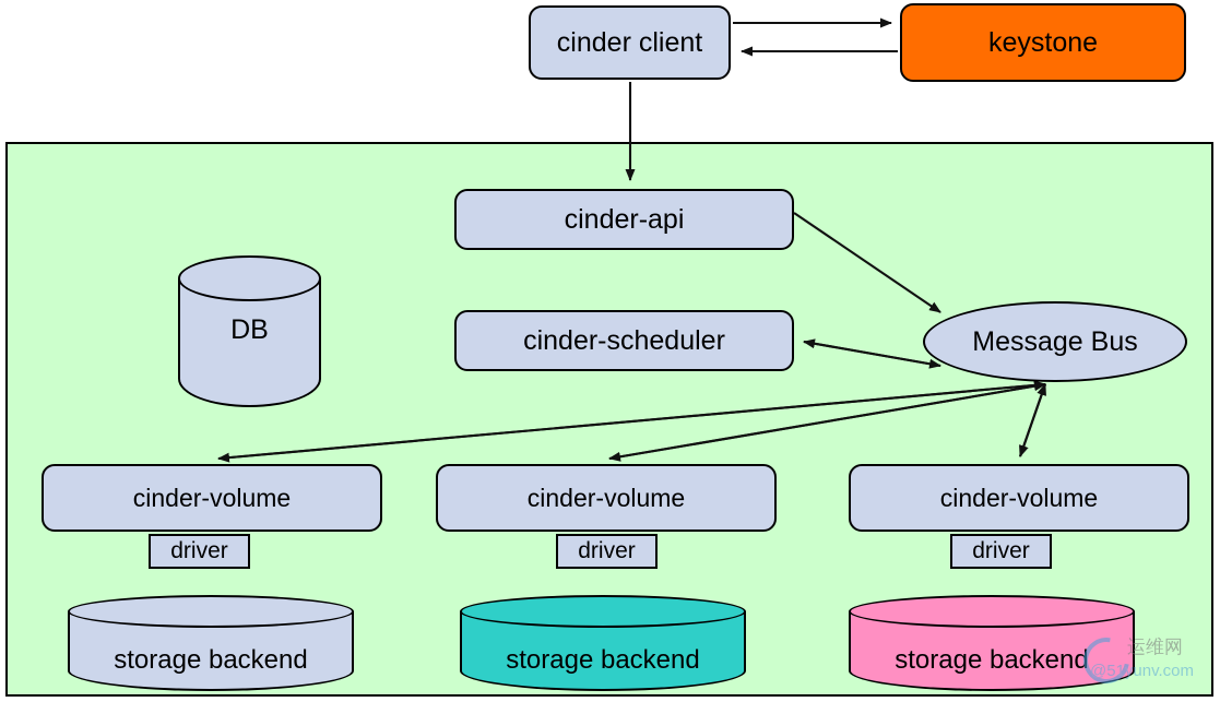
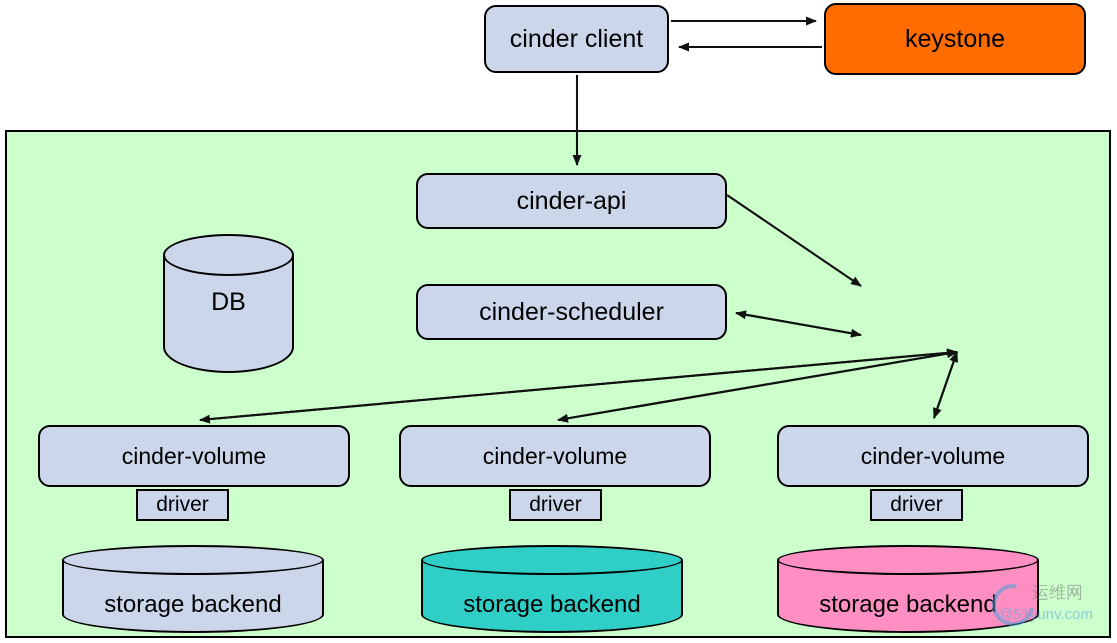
  cinder client
  keystone
  cinder-api
  cinder-scheduler
- Message Bus
  DB
  cinder-volume
  driver
  cinder-volume
  driver
  cinder-volume
  driver
  storage backend
  storage backend
  storage backend
  运维网
  @51yunv.com
